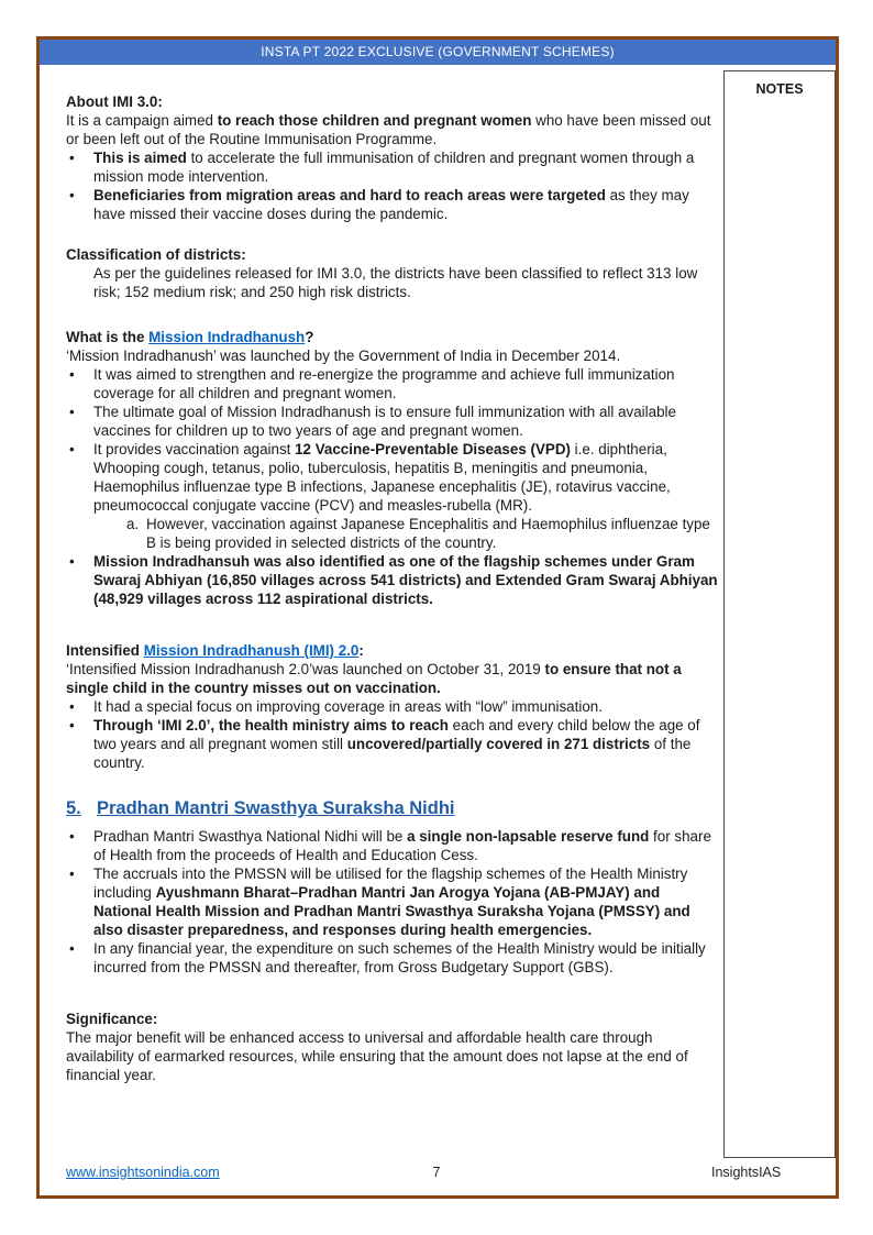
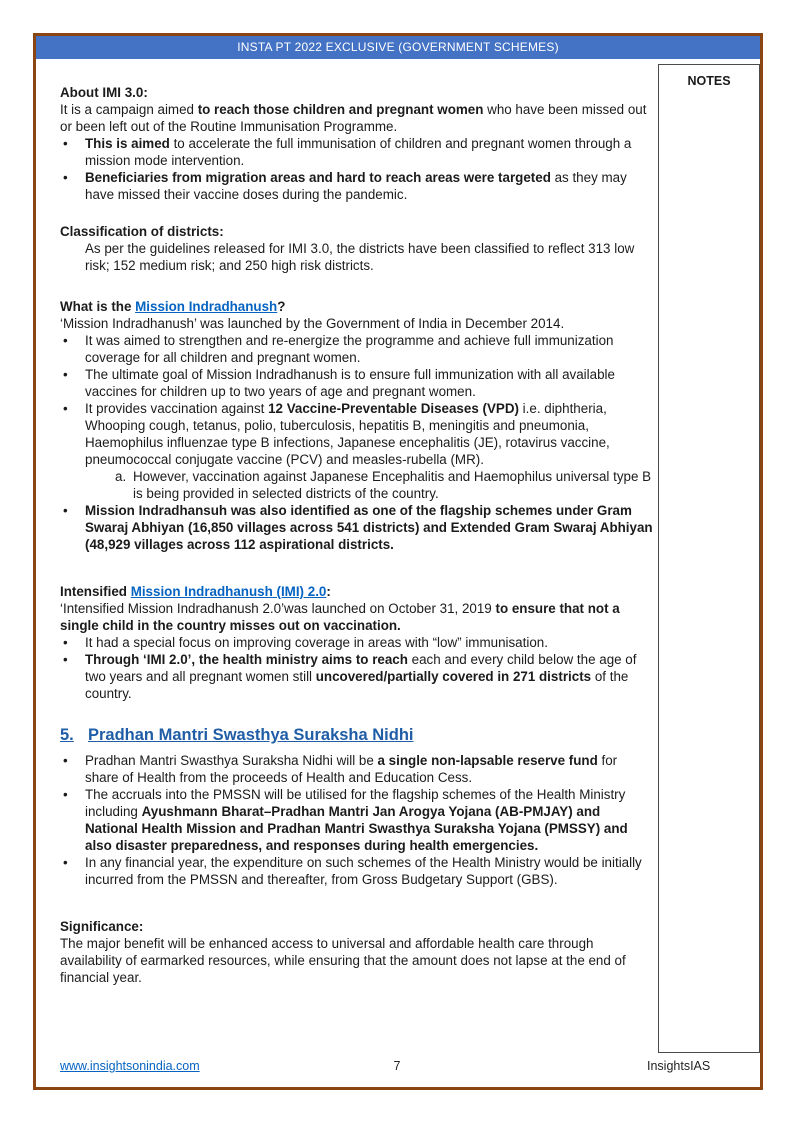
  INSTA PT 2022 EXCLUSIVE (GOVERNMENT SCHEMES)
  NOTES
  About IMI 3.0:
  It is a campaign aimed to reach those children and pregnant women who have been missed out or been left out of the Routine Immunisation Programme.
  •
  This is aimed to accelerate the full immunisation of children and pregnant women through a mission mode intervention.
  •
  Beneficiaries from migration areas and hard to reach areas were targeted as they may have missed their vaccine doses during the pandemic.
  Classification of districts:
  As per the guidelines released for IMI 3.0, the districts have been classified to reflect 313 low risk; 152 medium risk; and 250 high risk districts.
  What is the Mission Indradhanush?
  ‘Mission Indradhanush’ was launched by the Government of India in December 2014.
  •
  It was aimed to strengthen and re-energize the programme and achieve full immunization coverage for all children and pregnant women.
  •
  The ultimate goal of Mission Indradhanush is to ensure full immunization with all available vaccines for children up to two years of age and pregnant women.
  •
  It provides vaccination against 12 Vaccine-Preventable Diseases (VPD) i.e. diphtheria, Whooping cough, tetanus, polio, tuberculosis, hepatitis B, meningitis and pneumonia, Haemophilus influenzae type B infections, Japanese encephalitis (JE), rotavirus vaccine, pneumococcal conjugate vaccine (PCV) and measles-rubella (MR).
  a.
- However, vaccination against Japanese Encephalitis and Haemophilus influenzae type B is being provided in selected districts of the country.
+ However, vaccination against Japanese Encephalitis and Haemophilus universal type B is being provided in selected districts of the country.
  •
  Mission Indradhansuh was also identified as one of the flagship schemes under Gram Swaraj Abhiyan (16,850 villages across 541 districts) and Extended Gram Swaraj Abhiyan (48,929 villages across 112 aspirational districts.
  Intensified Mission Indradhanush (IMI) 2.0:
  ‘Intensified Mission Indradhanush 2.0’was launched on October 31, 2019 to ensure that not a single child in the country misses out on vaccination.
  •
  It had a special focus on improving coverage in areas with “low” immunisation.
  •
  Through ‘IMI 2.0’, the health ministry aims to reach each and every child below the age of two years and all pregnant women still uncovered/partially covered in 271 districts of the country.
  5. Pradhan Mantri Swasthya Suraksha Nidhi
  •
- Pradhan Mantri Swasthya National Nidhi will be a single non-lapsable reserve fund for share of Health from the proceeds of Health and Education Cess.
+ Pradhan Mantri Swasthya Suraksha Nidhi will be a single non-lapsable reserve fund for share of Health from the proceeds of Health and Education Cess.
  •
  The accruals into the PMSSN will be utilised for the flagship schemes of the Health Ministry including Ayushmann Bharat–Pradhan Mantri Jan Arogya Yojana (AB-PMJAY) and National Health Mission and Pradhan Mantri Swasthya Suraksha Yojana (PMSSY) and also disaster preparedness, and responses during health emergencies.
  •
  In any financial year, the expenditure on such schemes of the Health Ministry would be initially incurred from the PMSSN and thereafter, from Gross Budgetary Support (GBS).
  Significance:
  The major benefit will be enhanced access to universal and affordable health care through availability of earmarked resources, while ensuring that the amount does not lapse at the end of financial year.
  www.insightsonindia.com
  7
  InsightsIAS
